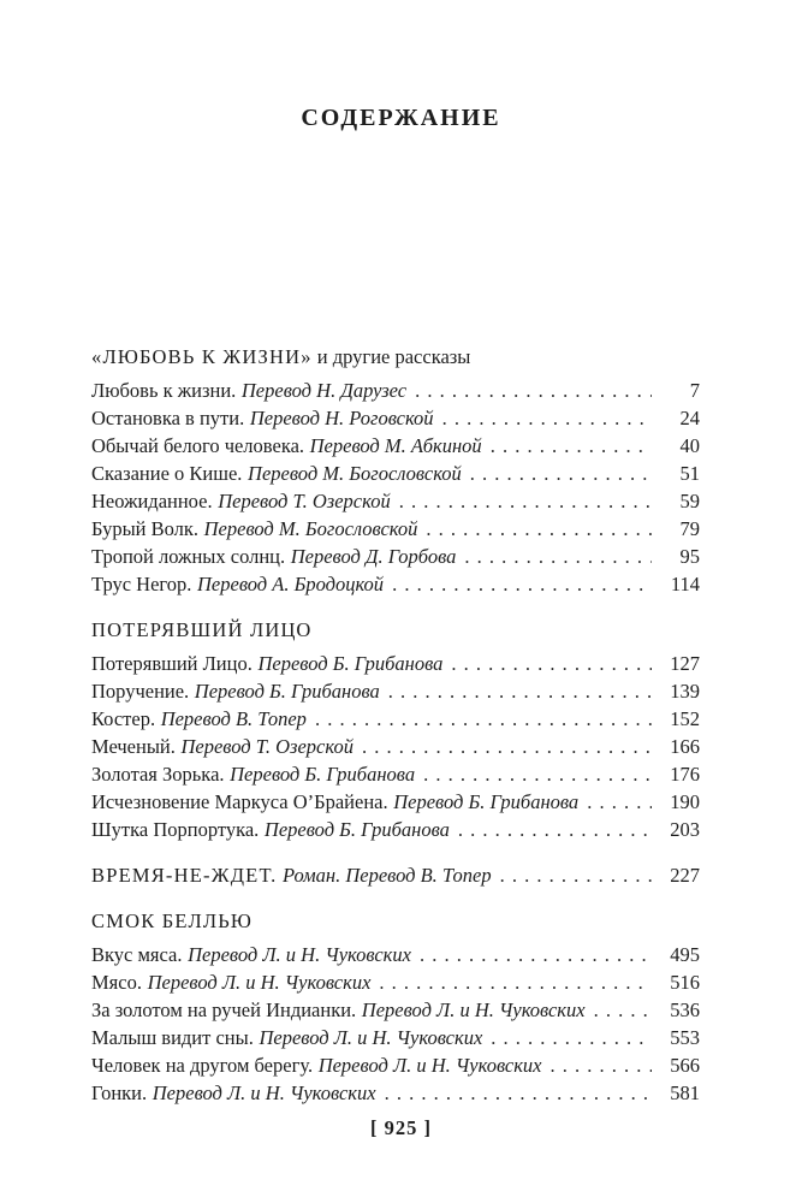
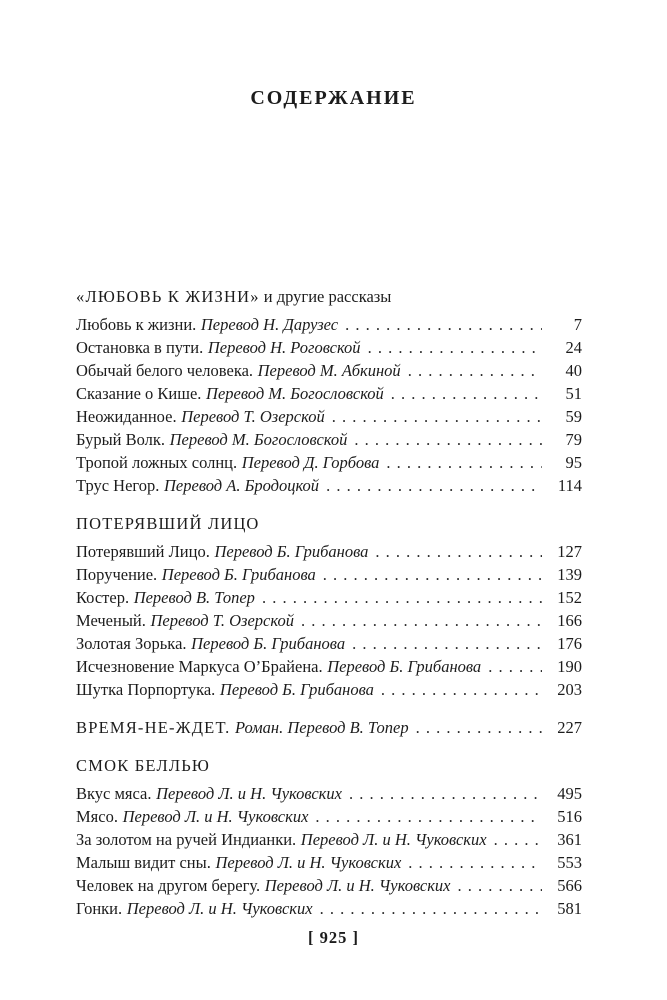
  СОДЕРЖАНИЕ
  «ЛЮБОВЬ К ЖИЗНИ» и другие рассказы
  Любовь к жизни.
  Перевод Н. Дарузес
  7
  Остановка в пути.
  Перевод Н. Роговской
  24
  Обычай белого человека.
  Перевод М. Абкиной
  40
  Сказание о Кише.
  Перевод М. Богословской
  51
  Неожиданное.
  Перевод Т. Озерской
  59
  Бурый Волк.
  Перевод М. Богословской
  79
  Тропой ложных солнц.
  Перевод Д. Горбова
  95
  Трус Негор.
  Перевод А. Бродоцкой
  114
  ПОТЕРЯВШИЙ ЛИЦО
  Потерявший Лицо.
  Перевод Б. Грибанова
  127
  Поручение.
  Перевод Б. Грибанова
  139
  Костер.
  Перевод В. Топер
  152
  Меченый.
  Перевод Т. Озерской
  166
  Золотая Зорька.
  Перевод Б. Грибанова
  176
  Исчезновение Маркуса О’Брайена.
  Перевод Б. Грибанова
  190
  Шутка Порпортука.
  Перевод Б. Грибанова
  203
  ВРЕМЯ-НЕ-ЖДЕТ.
  Роман. Перевод В. Топер
  227
  СМОК БЕЛЛЬЮ
  Вкус мяса.
  Перевод Л. и Н. Чуковских
  495
  Мясо.
  Перевод Л. и Н. Чуковских
  516
  За золотом на ручей Индианки.
  Перевод Л. и Н. Чуковских
- 536
+ 361
  Малыш видит сны.
  Перевод Л. и Н. Чуковских
  553
  Человек на другом берегу.
  Перевод Л. и Н. Чуковских
  566
  Гонки.
  Перевод Л. и Н. Чуковских
  581
  [ 925 ]
